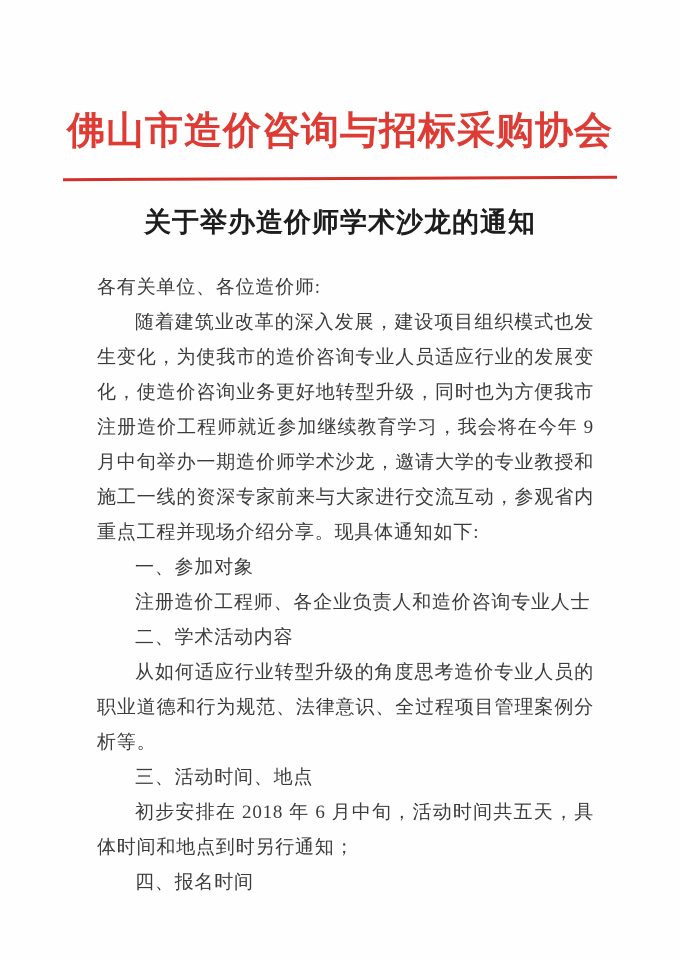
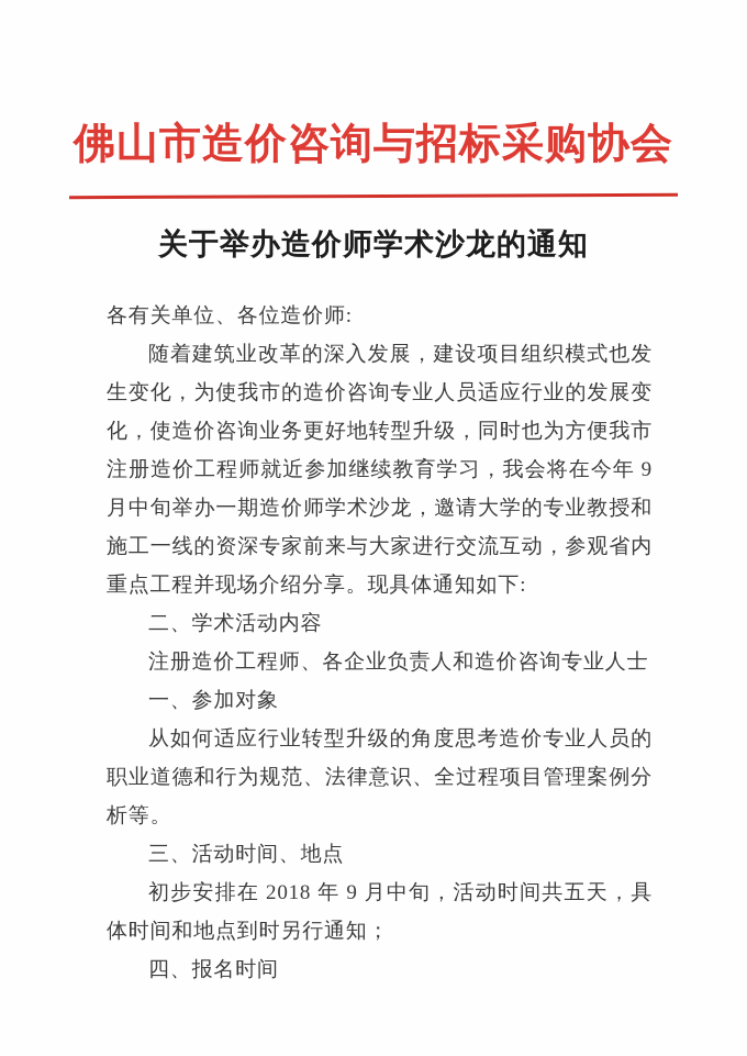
  佛山市造价咨询与招标采购协会
  关于举办造价师学术沙龙的通知
  各有关单位、各位造价师:
  随着建筑业改革的深入发展，建设项目组织模式也发生变化，为使我市的造价咨询专业人员适应行业的发展变化，使造价咨询业务更好地转型升级，同时也为方便我市注册造价工程师就近参加继续教育学习，我会将在今年 9 月中旬举办一期造价师学术沙龙，邀请大学的专业教授和施工一线的资深专家前来与大家进行交流互动，参观省内重点工程并现场介绍分享。现具体通知如下:
- 一、参加对象
+ 二、学术活动内容
  注册造价工程师、各企业负责人和造价咨询专业人士
- 二、学术活动内容
+ 一、参加对象
  从如何适应行业转型升级的角度思考造价专业人员的职业道德和行为规范、法律意识、全过程项目管理案例分析等。
  三、活动时间、地点
- 初步安排在 2018 年 6 月中旬，活动时间共五天，具体时间和地点到时另行通知；
+ 初步安排在 2018 年 9 月中旬，活动时间共五天，具体时间和地点到时另行通知；
  四、报名时间
